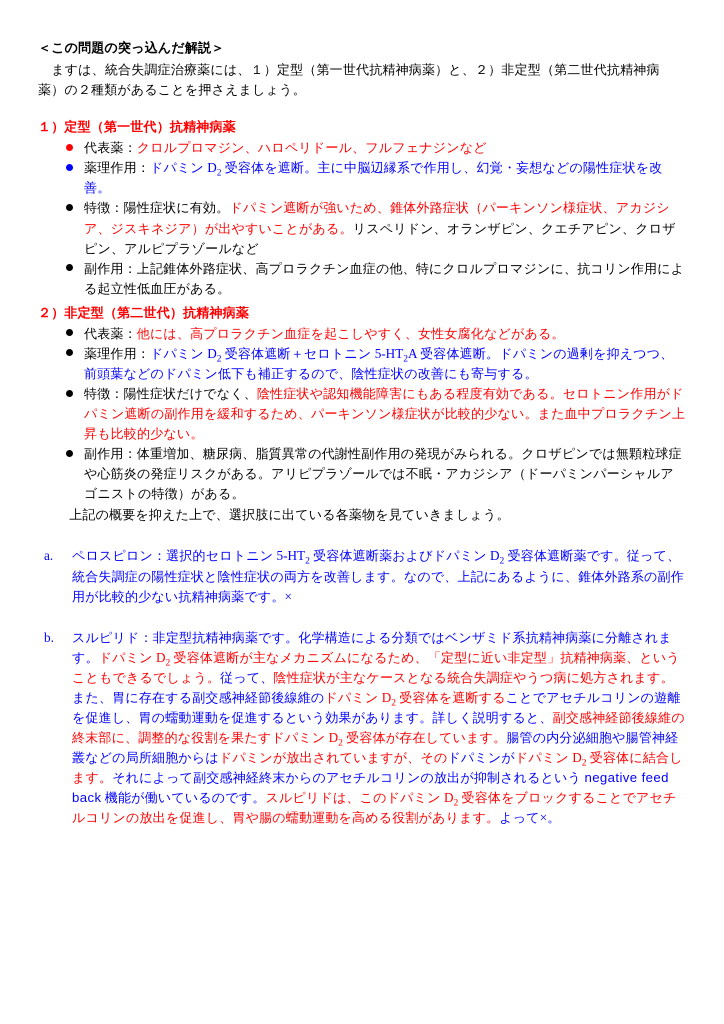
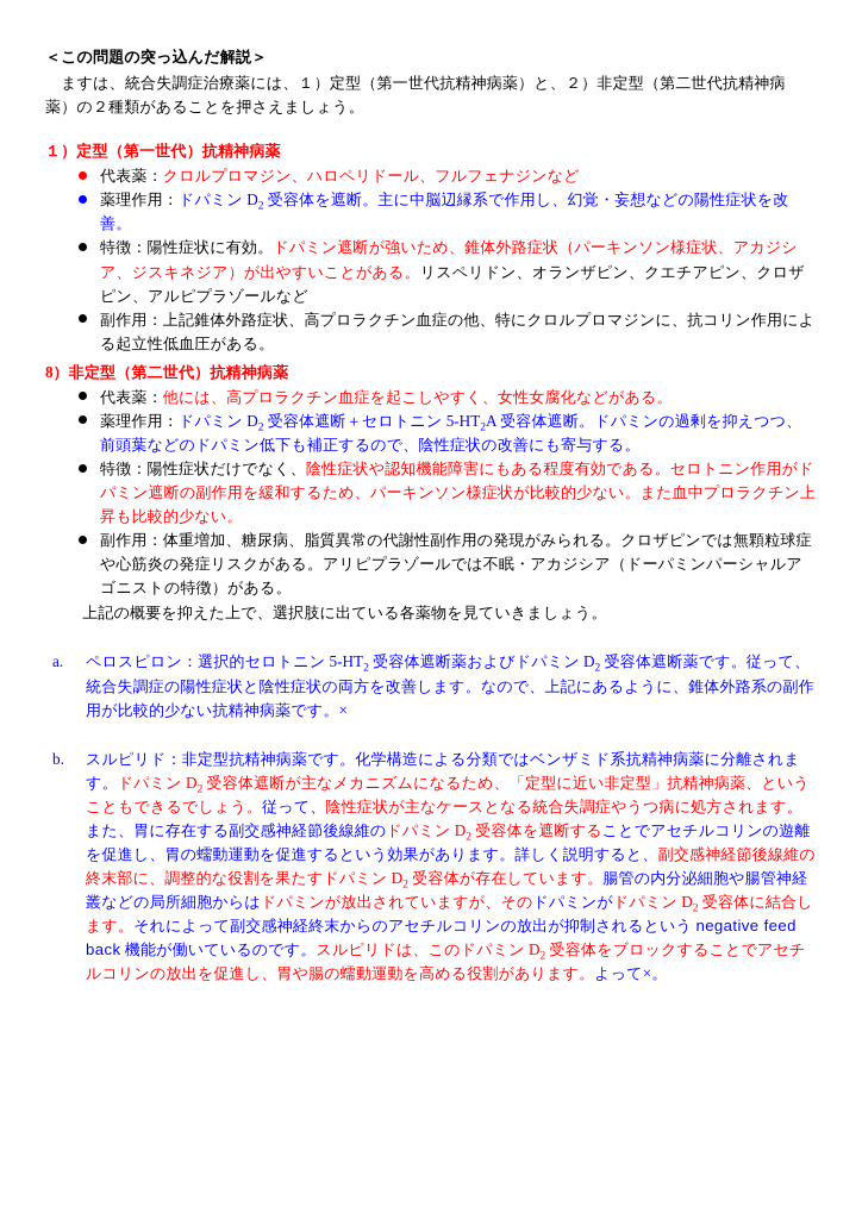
  ＜この問題の突っ込んだ解説＞
  ますは、統合失調症治療薬には、１）定型（第一世代抗精神病薬）と、２）非定型（第二世代抗精神病薬）の２種類があることを押さえましょう。
  １）定型（第一世代）抗精神病薬
  代表薬：クロルプロマジン、ハロペリドール、フルフェナジンなど
  薬理作用：ドパミン D2 受容体を遮断。主に中脳辺縁系で作用し、幻覚・妄想などの陽性症状を改善。
  特徴：陽性症状に有効。ドパミン遮断が強いため、錐体外路症状（パーキンソン様症状、アカジシア、ジスキネジア）が出やすいことがある。リスペリドン、オランザピン、クエチアピン、クロザピン、アルピプラゾールなど
  副作用：上記錐体外路症状、高プロラクチン血症の他、特にクロルプロマジンに、抗コリン作用による起立性低血圧がある。
- ２）非定型（第二世代）抗精神病薬
+ 8）非定型（第二世代）抗精神病薬
  代表薬：他には、高プロラクチン血症を起こしやすく、女性女腐化などがある。
  薬理作用：ドパミン D2 受容体遮断＋セロトニン 5-HT2A 受容体遮断。ドパミンの過剰を抑えつつ、前頭葉などのドパミン低下も補正するので、陰性症状の改善にも寄与する。
  特徴：陽性症状だけでなく、陰性症状や認知機能障害にもある程度有効である。セロトニン作用がドパミン遮断の副作用を緩和するため、パーキンソン様症状が比較的少ない。また血中プロラクチン上昇も比較的少ない。
  副作用：体重増加、糖尿病、脂質異常の代謝性副作用の発現がみられる。クロザピンでは無顆粒球症や心筋炎の発症リスクがある。アリピプラゾールでは不眠・アカジシア（ドーパミンパーシャルアゴニストの特徴）がある。
  上記の概要を抑えた上で、選択肢に出ている各薬物を見ていきましょう。
  a.
  ペロスピロン：選択的セロトニン 5-HT2 受容体遮断薬およびドパミン D2 受容体遮断薬です。従って、統合失調症の陽性症状と陰性症状の両方を改善します。なので、上記にあるように、錐体外路系の副作用が比較的少ない抗精神病薬です。×
  b.
  スルピリド：非定型抗精神病薬です。化学構造による分類ではベンザミド系抗精神病薬に分離されます。ドパミン D2 受容体遮断が主なメカニズムになるため、「定型に近い非定型」抗精神病薬、ということもできるでしょう。従って、陰性症状が主なケースとなる統合失調症やうつ病に処方されます。また、胃に存在する副交感神経節後線維のドパミン D2 受容体を遮断することでアセチルコリンの遊離を促進し、胃の蠕動運動を促進するという効果があります。詳しく説明すると、副交感神経節後線維の終末部に、調整的な役割を果たすドパミン D2 受容体が存在しています。腸管の内分泌細胞や腸管神経叢などの局所細胞からはドパミンが放出されていますが、そのドパミンがドパミン D2 受容体に結合します。それによって副交感神経終末からのアセチルコリンの放出が抑制されるという negative feed back 機能が働いているのです。スルピリドは、このドパミン D2 受容体をブロックすることでアセチルコリンの放出を促進し、胃や腸の蠕動運動を高める役割があります。よって×。
